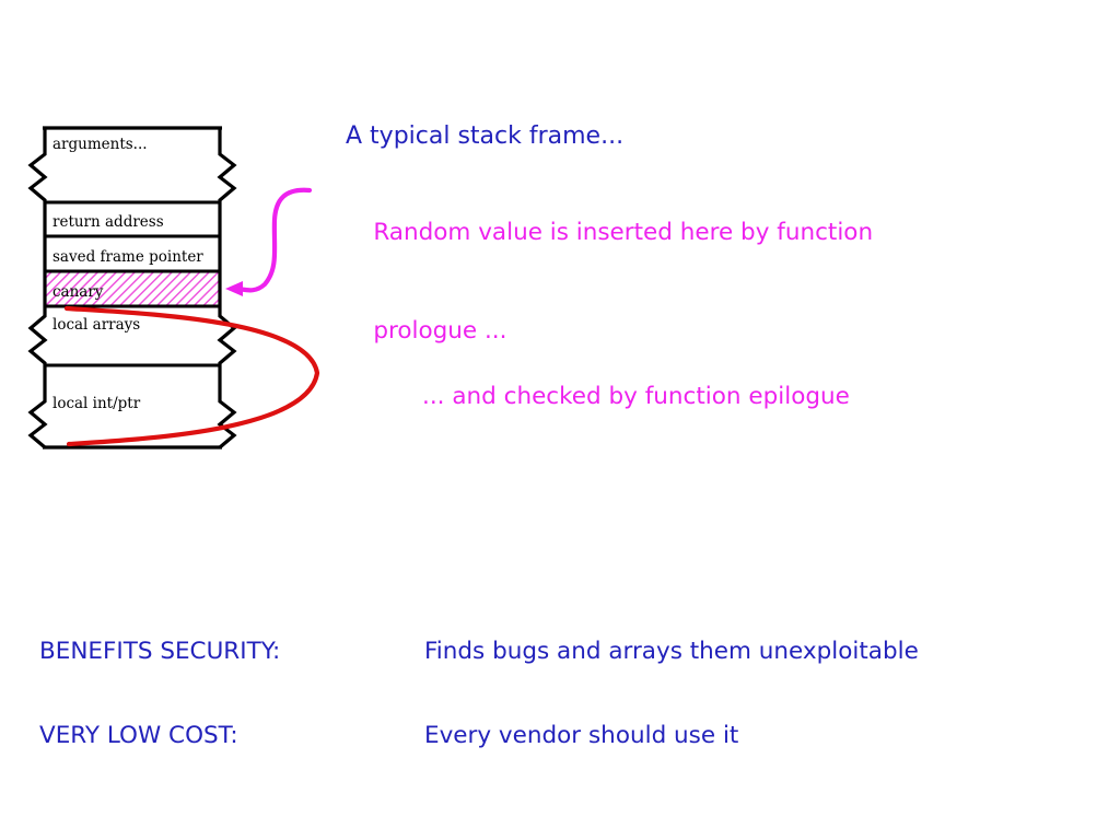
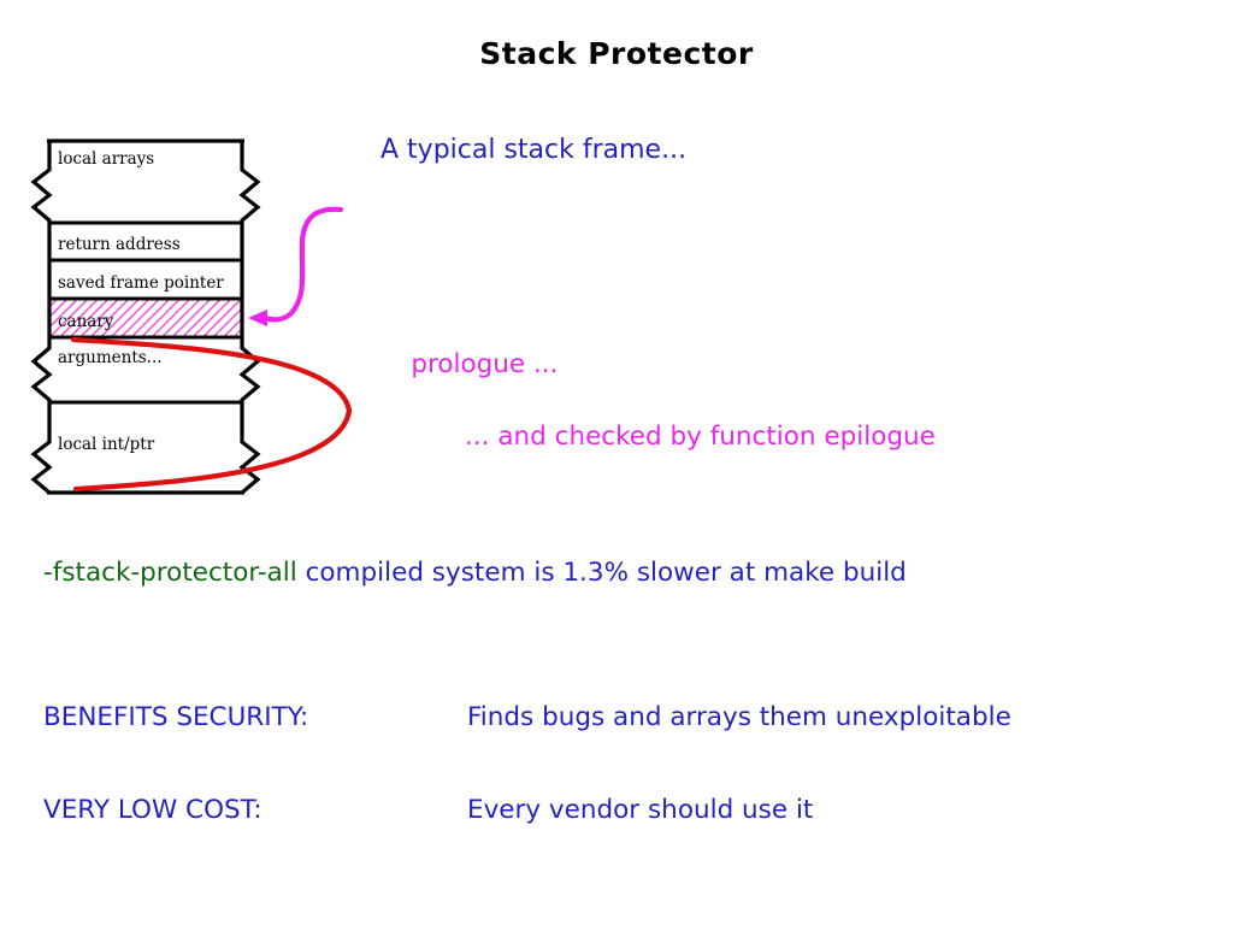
+ Stack Protector
- arguments...
+ local arrays
  return address
  saved frame pointer
  canary
- local arrays
+ arguments...
  local int/ptr
  A typical stack frame...
- Random value is inserted here by function
  prologue ...
  ... and checked by function epilogue
+ -fstack-protector-all compiled system is 1.3% slower at make build
  BENEFITS SECURITY: Finds bugs and arrays them unexploitable
  VERY LOW COST: Every vendor should use it
